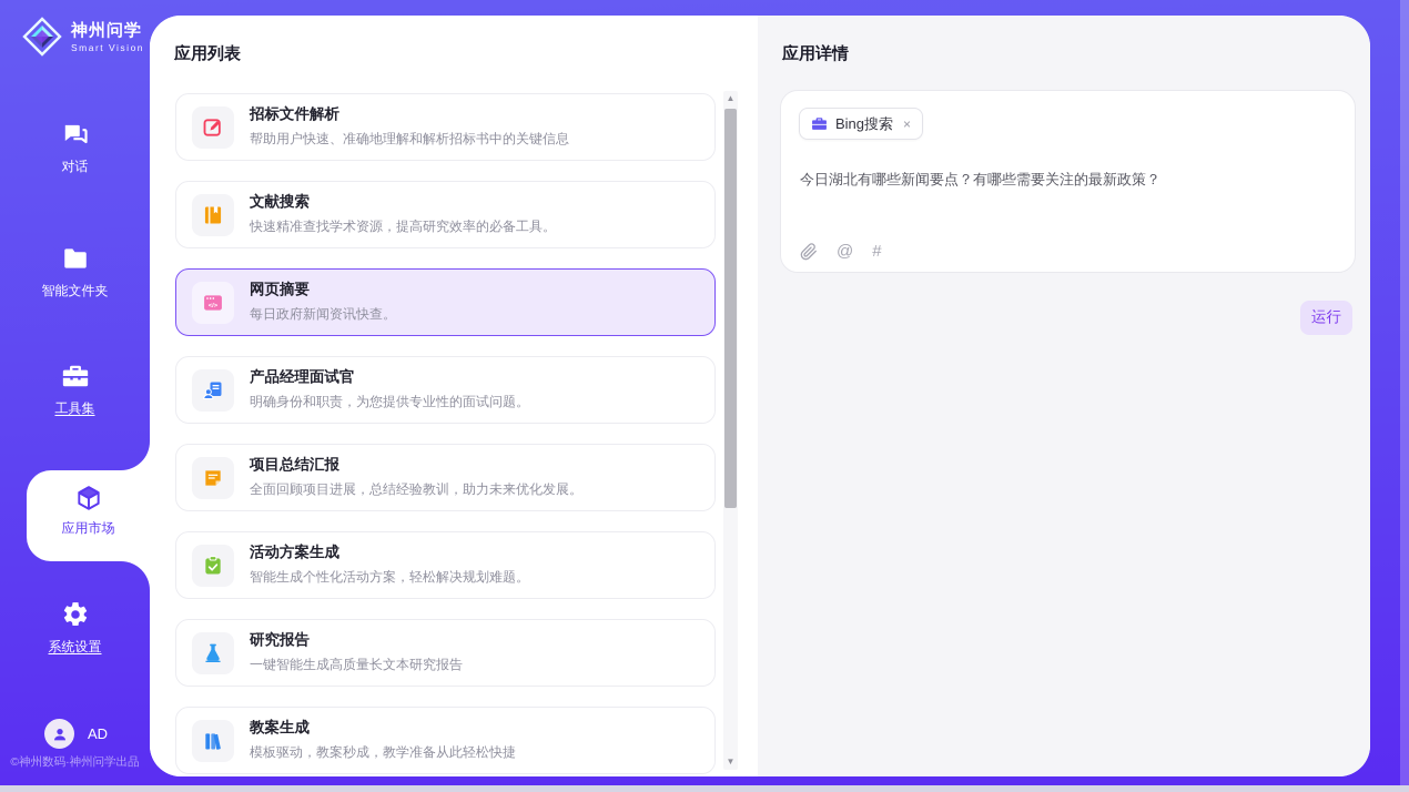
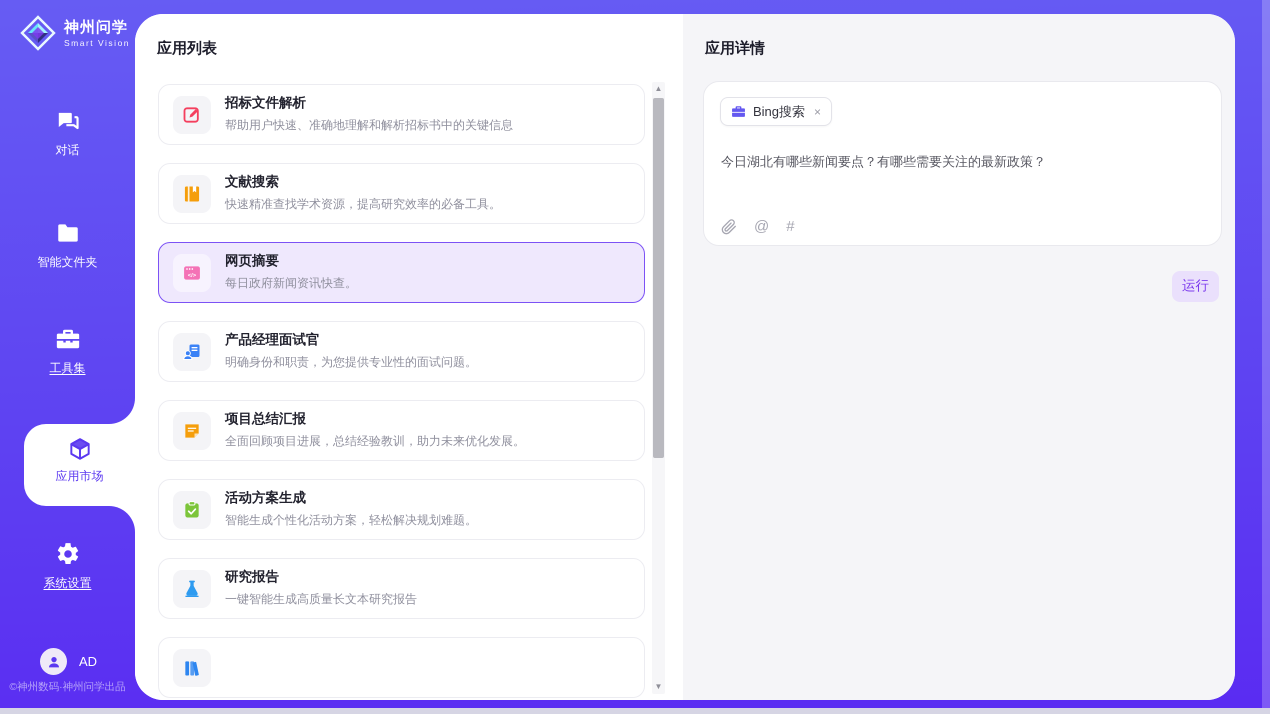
  神州问学
  Smart Vision
  对话
  智能文件夹
  工具集
  系统设置
  应用市场
  AD
  ©神州数码·神州问学出品
  应用列表
  招标文件解析
  帮助用户快速、准确地理解和解析招标书中的关键信息
  文献搜索
  快速精准查找学术资源，提高研究效率的必备工具。
  网页摘要
  每日政府新闻资讯快查。
  产品经理面试官
  明确身份和职责，为您提供专业性的面试问题。
  项目总结汇报
  全面回顾项目进展，总结经验教训，助力未来优化发展。
  活动方案生成
  智能生成个性化活动方案，轻松解决规划难题。
  研究报告
  一键智能生成高质量长文本研究报告
- 教案生成
- 模板驱动，教案秒成，教学准备从此轻松快捷
  ▲
  ▼
  应用详情
  Bing搜索
  ×
  今日湖北有哪些新闻要点？有哪些需要关注的最新政策？
  @
  #
  运行
